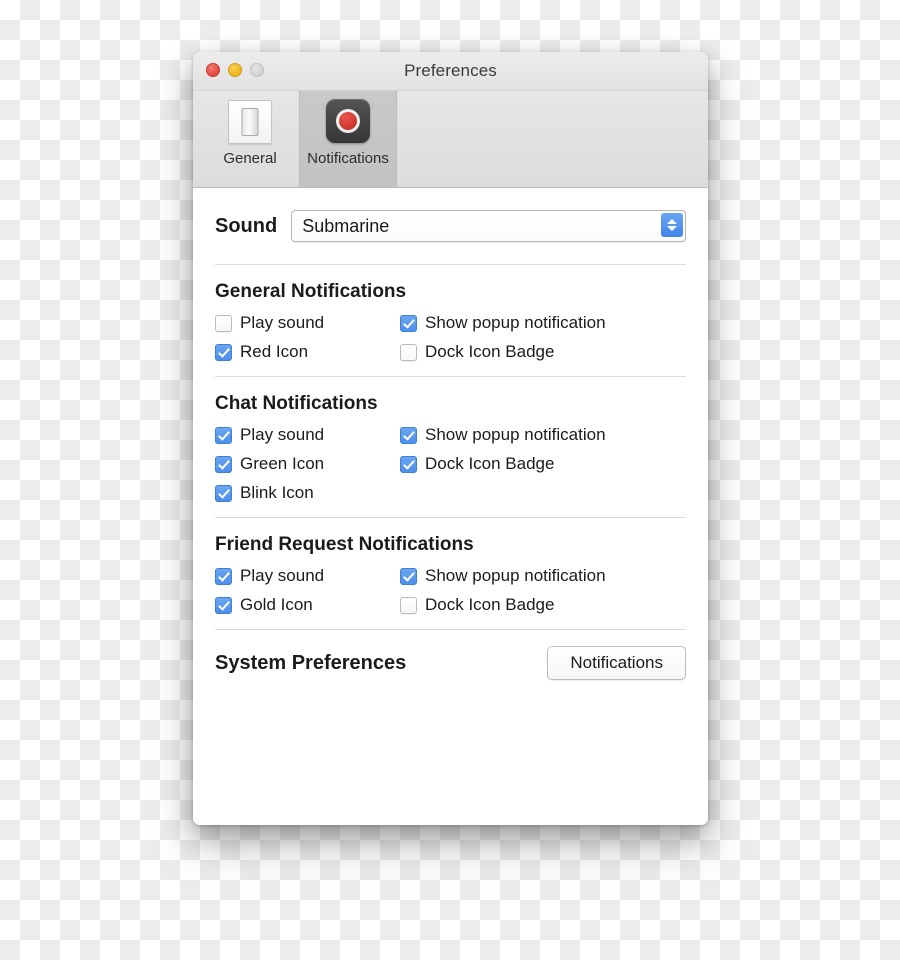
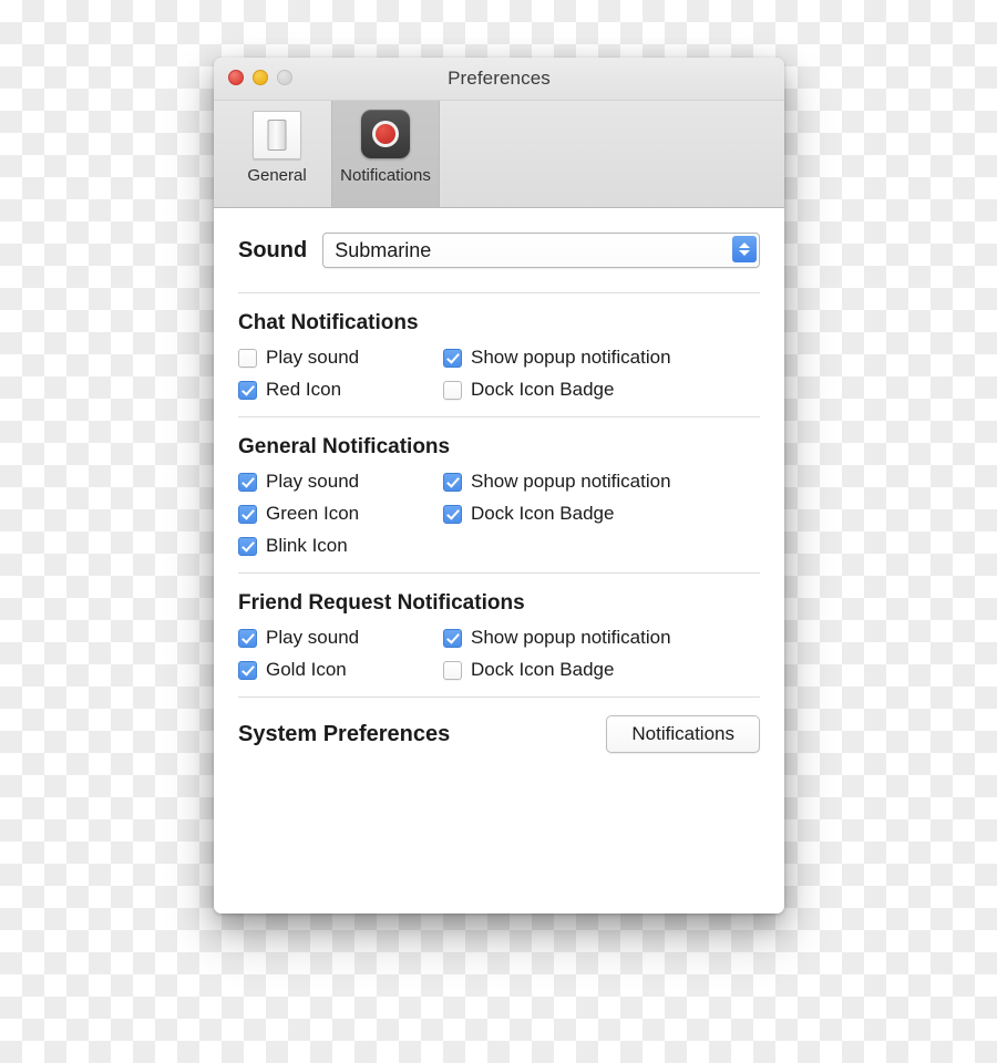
  Preferences
  General
  Notifications
  Sound
  Submarine
- General Notifications
+ Chat Notifications
  Play sound
  Show popup notification
  Red Icon
  Dock Icon Badge
- Chat Notifications
+ General Notifications
  Play sound
  Show popup notification
  Green Icon
  Dock Icon Badge
  Blink Icon
  Friend Request Notifications
  Play sound
  Show popup notification
  Gold Icon
  Dock Icon Badge
  System Preferences
  Notifications
